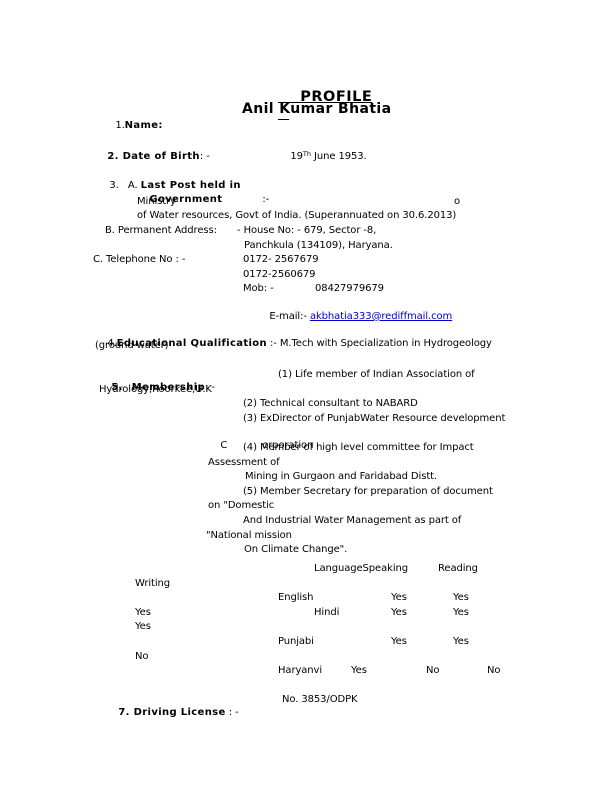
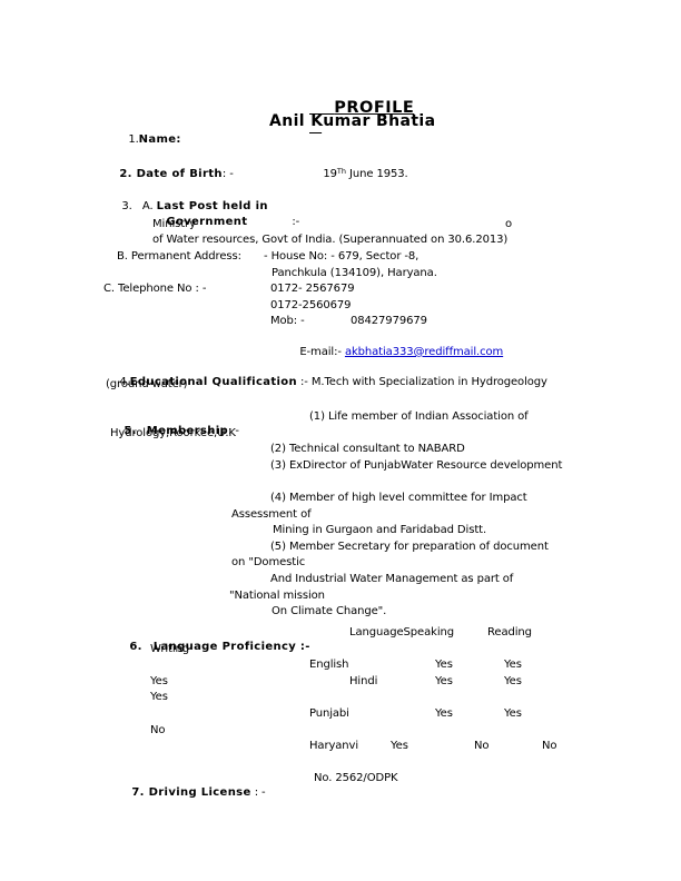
  PROFILE
  1.Name:
  Anil Kumar Bhatia
  2. Date of Birth: -
  19Th June 1953.
  3. A. Last Post held in
  Government :-
  Ministry
  o
  of Water resources, Govt of India. (Superannuated on 30.6.2013)
  B. Permanent Address:
  - House No: - 679, Sector -8,
  Panchkula (134109), Haryana.
  C. Telephone No : -
  0172- 2567679
  0172-2560679
  Mob: -
  08427979679
  E-mail:- akbhatia333@rediffmail.com
  4.Educational Qualification :- M.Tech with Specialization in Hydrogeology
  (ground water)
  5. Membership: -
  (1) Life member of Indian Association of
  Hydrology,Roorkee,U.K
  (2) Technical consultant to NABARD
  (3) ExDirector of PunjabWater Resource development
- C orporation
  (4) Member of high level committee for Impact
  Assessment of
  Mining in Gurgaon and Faridabad Distt.
  (5) Member Secretary for preparation of document
  on "Domestic
  And Industrial Water Management as part of
  "National mission
  On Climate Change".
+ 6. Language Proficiency :-
  LanguageSpeaking
  Reading
  Writing
  English
  Yes
  Yes
  Yes
  Hindi
  Yes
  Yes
  Yes
  Punjabi
  Yes
  Yes
  No
  Haryanvi
  Yes
  No
  No
  7. Driving License : -
- No. 3853/ODPK
+ No. 2562/ODPK
